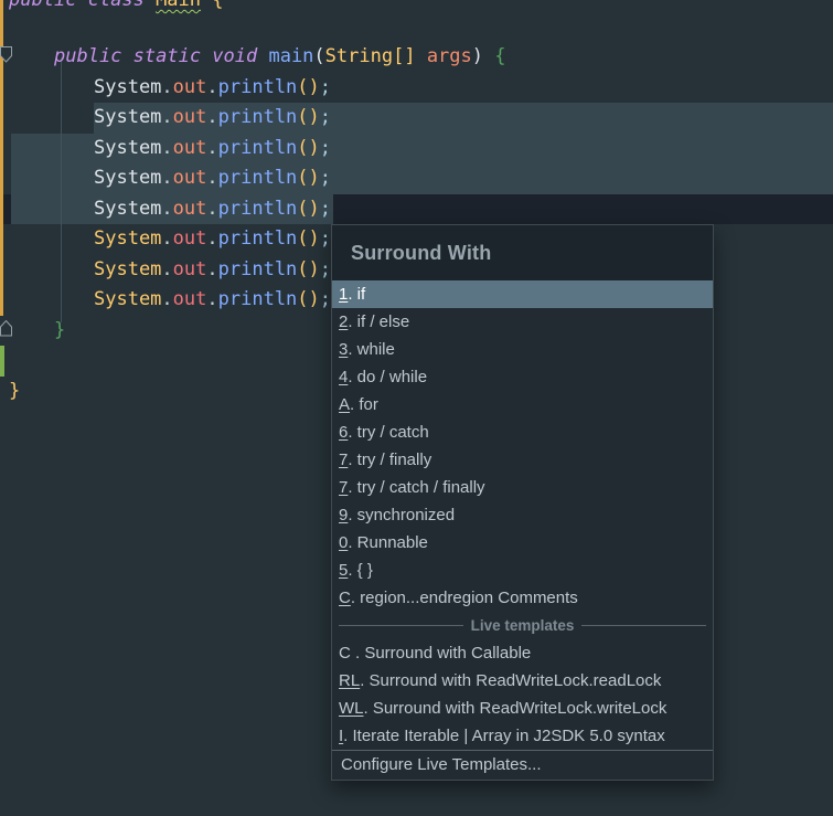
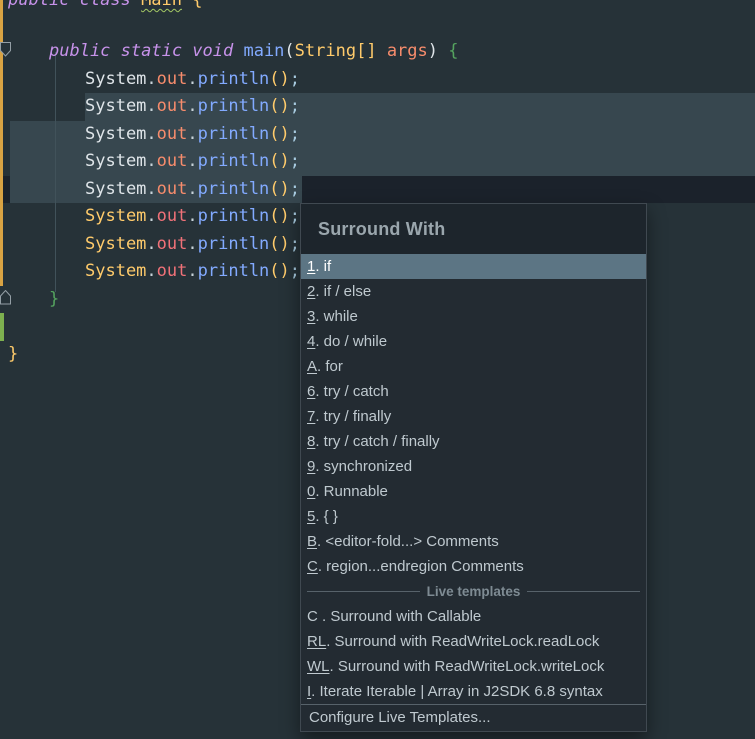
  public class Main {
  public static void main(String[] args) {
  System.out.println();
  System.out.println();
  System.out.println();
  System.out.println();
  System.out.println();
  System.out.println();
  System.out.println();
  System.out.println();
  }
  }
  Surround With
  1. if
  2. if / else
  3. while
  4. do / while
  A. for
  6. try / catch
  7. try / finally
- 7. try / catch / finally
+ 8. try / catch / finally
  9. synchronized
  0. Runnable
  5. { }
+ B. <editor-fold...> Comments
  C. region...endregion Comments
  Live templates
  C . Surround with Callable
  RL. Surround with ReadWriteLock.readLock
  WL. Surround with ReadWriteLock.writeLock
- I. Iterate Iterable | Array in J2SDK 5.0 syntax
+ I. Iterate Iterable | Array in J2SDK 6.8 syntax
  Configure Live Templates...
